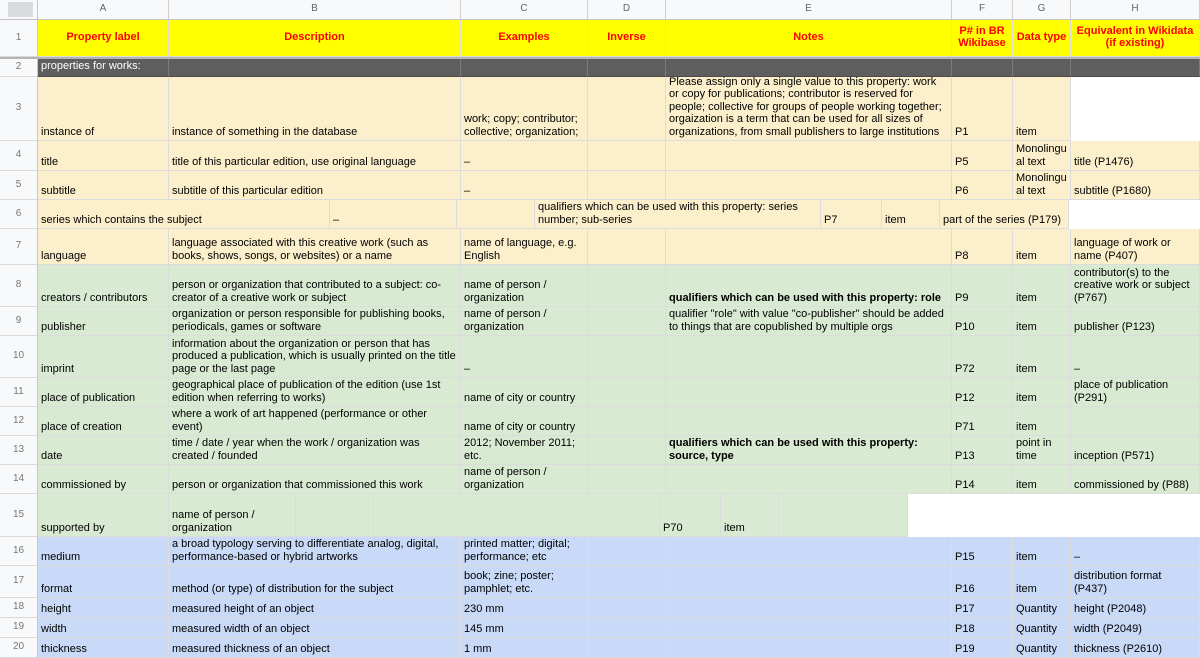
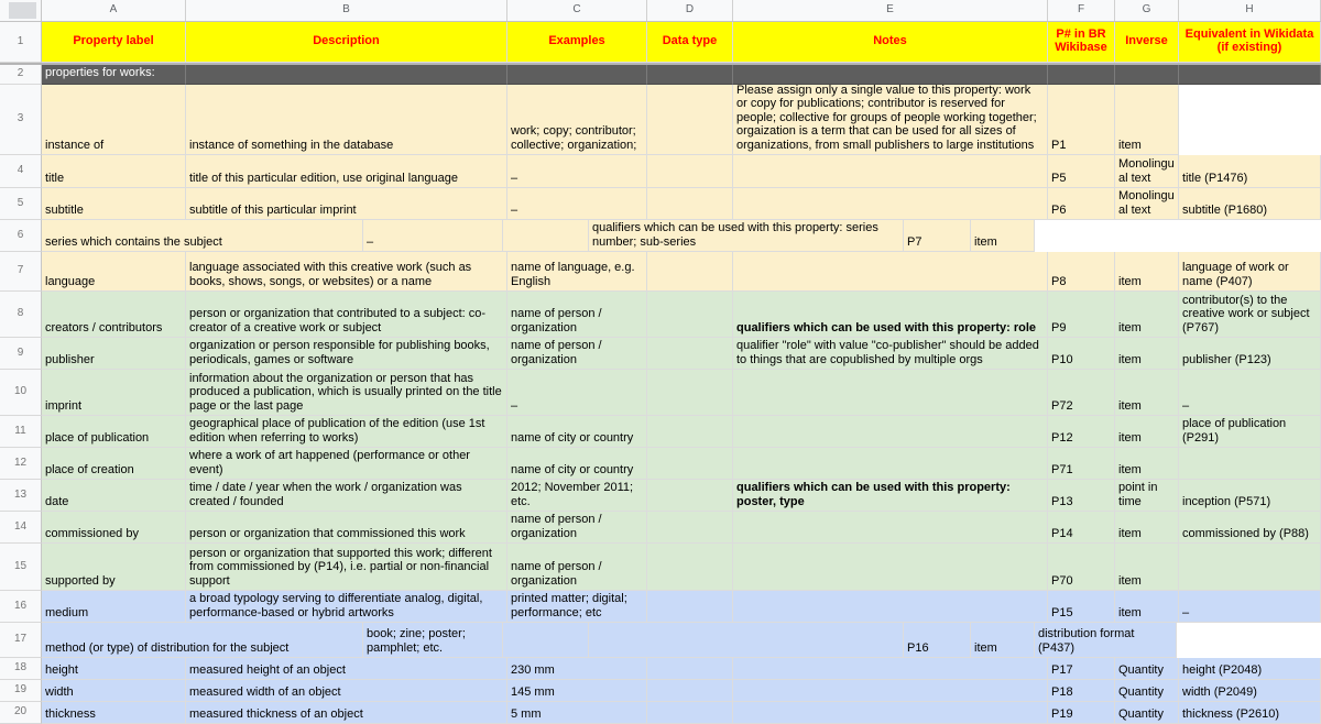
  A
  B
  C
  D
  E
  F
  G
  H
  1
  Property label
  Description
  Examples
- Inverse
+ Data type
  Notes
  P# in BR Wikibase
- Data type
+ Inverse
  Equivalent in Wikidata (if existing)
  2
  properties for works:
  3
  instance of
  instance of something in the database
  work; copy; contributor; collective; organization;
  Please assign only a single value to this property: work or copy for publications; contributor is reserved for people; collective for groups of people working together; orgaization is a term that can be used for all sizes of organizations, from small publishers to large institutions
  P1
  item
  4
  title
  title of this particular edition, use original language
  –
  P5
  Monolingual text
  title (P1476)
  5
  subtitle
- subtitle of this particular edition
+ subtitle of this particular imprint
  –
  P6
  Monolingual text
  subtitle (P1680)
  6
  series which contains the subject
  –
  qualifiers which can be used with this property: series number; sub-series
  P7
  item
- part of the series (P179)
  7
  language
  language associated with this creative work (such as books, shows, songs, or websites) or a name
  name of language, e.g. English
  P8
  item
  language of work or name (P407)
  8
  creators / contributors
  person or organization that contributed to a subject: co-creator of a creative work or subject
  name of person / organization
  qualifiers which can be used with this property: role
  P9
  item
  contributor(s) to the creative work or subject (P767)
  9
  publisher
  organization or person responsible for publishing books, periodicals, games or software
  name of person / organization
  qualifier "role" with value "co-publisher" should be added to things that are copublished by multiple orgs
  P10
  item
  publisher (P123)
  10
  imprint
  information about the organization or person that has produced a publication, which is usually printed on the title page or the last page
  –
  P72
  item
  –
  11
  place of publication
  geographical place of publication of the edition (use 1st edition when referring to works)
  name of city or country
  P12
  item
  place of publication (P291)
  12
  place of creation
  where a work of art happened (performance or other event)
  name of city or country
  P71
  item
  13
  date
  time / date / year when the work / organization was created / founded
  2012; November 2011; etc.
- qualifiers which can be used with this property: source, type
+ qualifiers which can be used with this property: poster, type
  P13
  point in time
  inception (P571)
  14
  commissioned by
  person or organization that commissioned this work
  name of person / organization
  P14
  item
  commissioned by (P88)
  15
  supported by
+ person or organization that supported this work; different from commissioned by (P14), i.e. partial or non-financial support
  name of person / organization
  P70
  item
  16
  medium
  a broad typology serving to differentiate analog, digital, performance-based or hybrid artworks
  printed matter; digital; performance; etc
  P15
  item
  –
  17
- format
  method (or type) of distribution for the subject
  book; zine; poster; pamphlet; etc.
  P16
  item
  distribution format (P437)
  18
  height
  measured height of an object
  230 mm
  P17
  Quantity
  height (P2048)
  19
  width
  measured width of an object
  145 mm
  P18
  Quantity
  width (P2049)
  20
  thickness
  measured thickness of an object
- 1 mm
+ 5 mm
  P19
  Quantity
  thickness (P2610)
